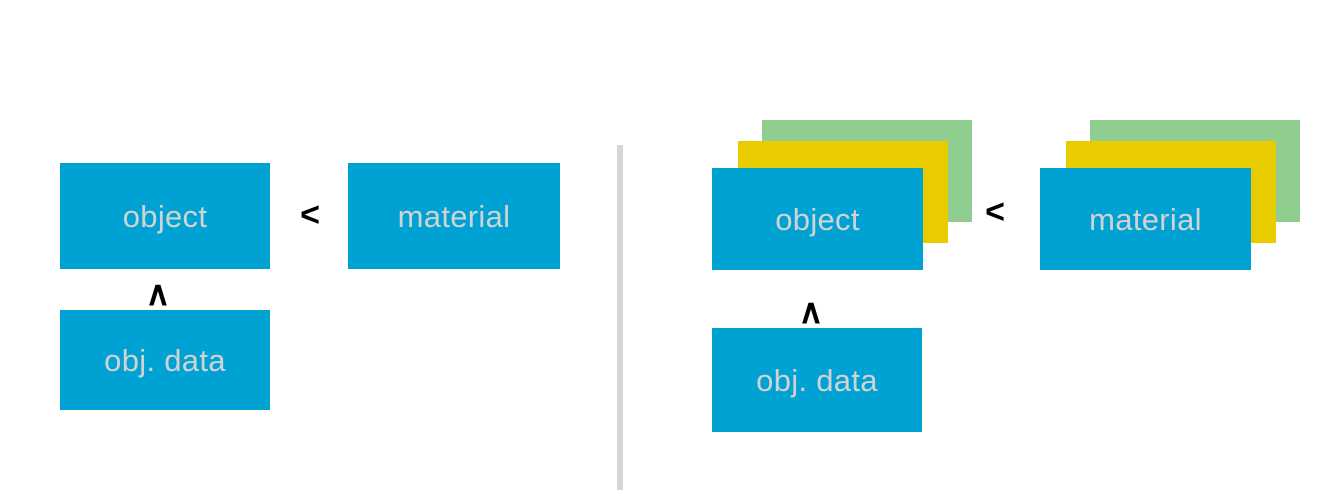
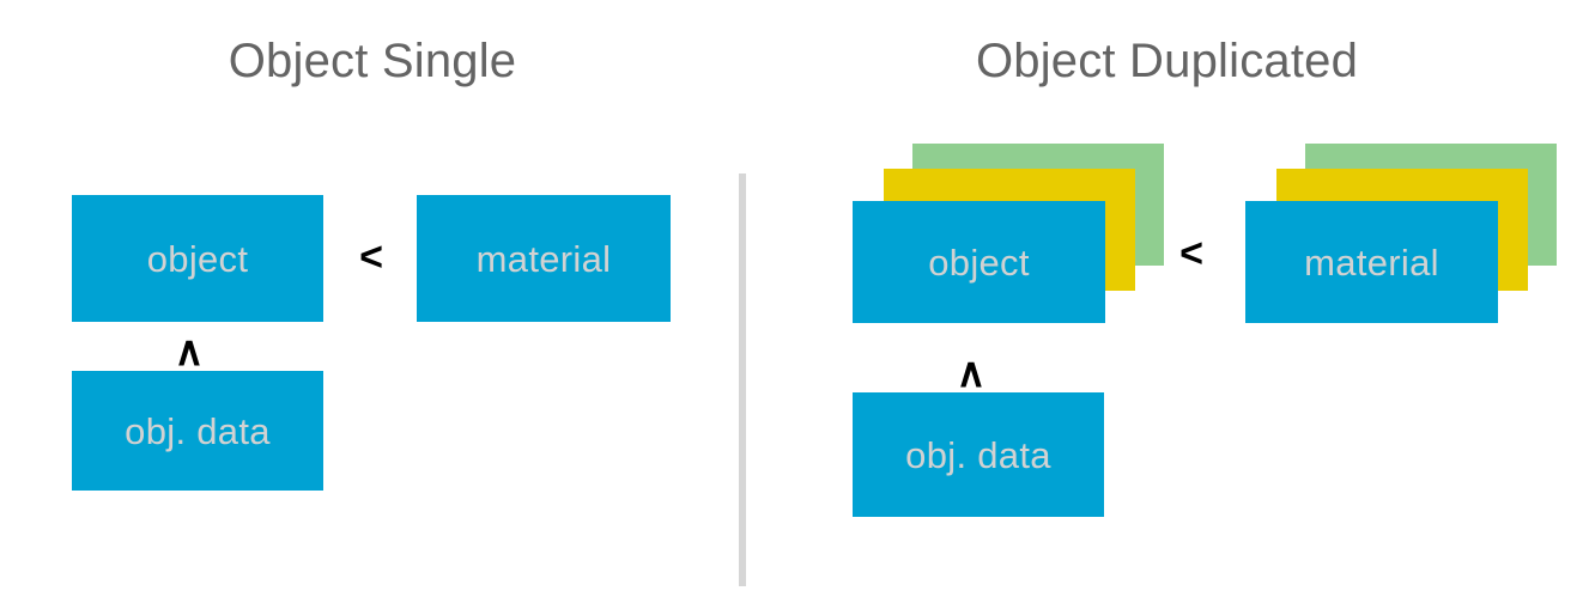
+ Object Single
+ Object Duplicated
  object
  <
  material
  ∧
  obj. data
  object
  <
  material
  ∧
  obj. data
